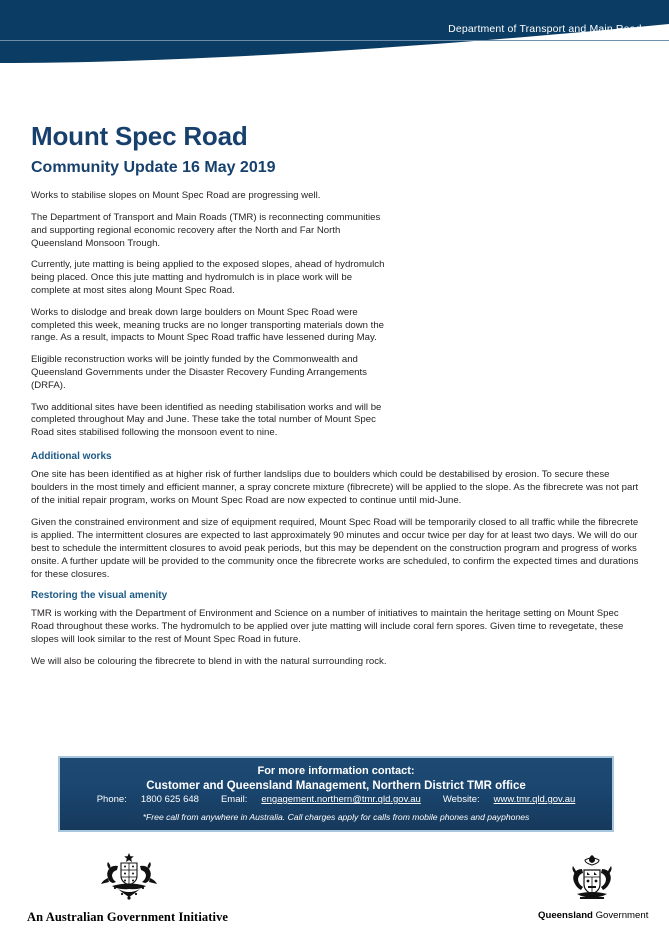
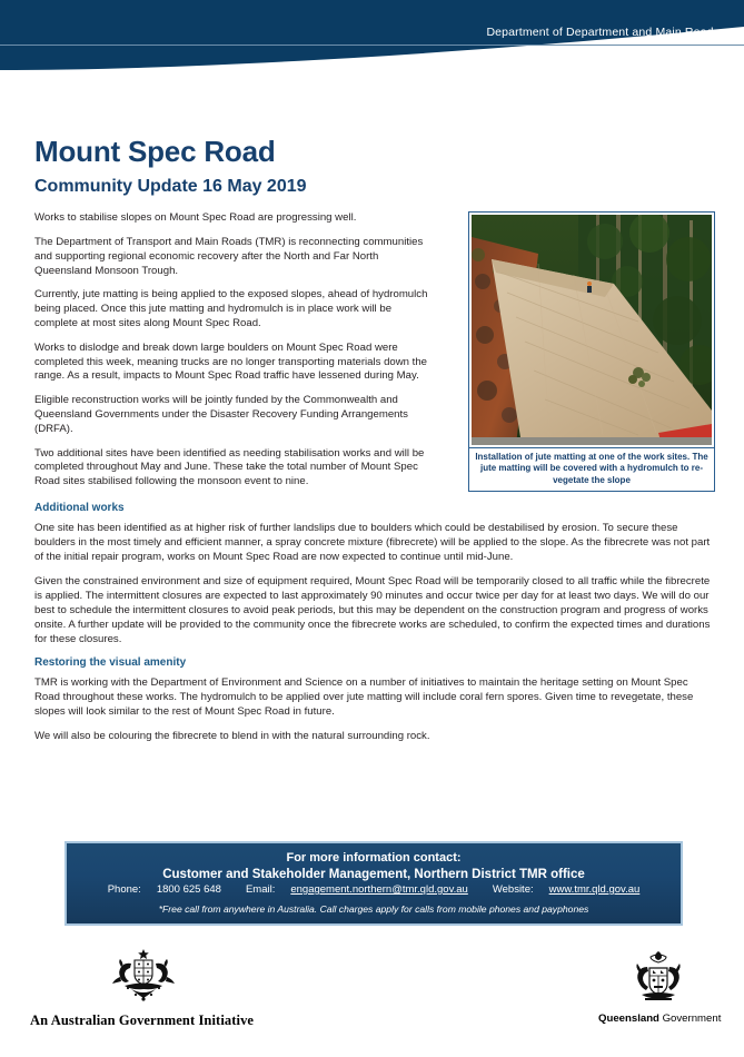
- Department of Transport and Main Roads
+ Department of Department and Main Roads
  Mount Spec Road
  Community Update 16 May 2019
  Works to stabilise slopes on Mount Spec Road are progressing well.
  The Department of Transport and Main Roads (TMR) is reconnecting communities and supporting regional economic recovery after the North and Far North Queensland Monsoon Trough.
  Currently, jute matting is being applied to the exposed slopes, ahead of hydromulch being placed. Once this jute matting and hydromulch is in place work will be complete at most sites along Mount Spec Road.
  Works to dislodge and break down large boulders on Mount Spec Road were completed this week, meaning trucks are no longer transporting materials down the range. As a result, impacts to Mount Spec Road traffic have lessened during May.
  Eligible reconstruction works will be jointly funded by the Commonwealth and Queensland Governments under the Disaster Recovery Funding Arrangements (DRFA).
  Two additional sites have been identified as needing stabilisation works and will be completed throughout May and June. These take the total number of Mount Spec Road sites stabilised following the monsoon event to nine.
+ Installation of jute matting at one of the work sites. The jute matting will be covered with a hydromulch to re-vegetate the slope
  Additional works
  One site has been identified as at higher risk of further landslips due to boulders which could be destabilised by erosion. To secure these boulders in the most timely and efficient manner, a spray concrete mixture (fibrecrete) will be applied to the slope. As the fibrecrete was not part of the initial repair program, works on Mount Spec Road are now expected to continue until mid-June.
  Given the constrained environment and size of equipment required, Mount Spec Road will be temporarily closed to all traffic while the fibrecrete is applied. The intermittent closures are expected to last approximately 90 minutes and occur twice per day for at least two days. We will do our best to schedule the intermittent closures to avoid peak periods, but this may be dependent on the construction program and progress of works onsite. A further update will be provided to the community once the fibrecrete works are scheduled, to confirm the expected times and durations for these closures.
  Restoring the visual amenity
  TMR is working with the Department of Environment and Science on a number of initiatives to maintain the heritage setting on Mount Spec Road throughout these works. The hydromulch to be applied over jute matting will include coral fern spores. Given time to revegetate, these slopes will look similar to the rest of Mount Spec Road in future.
  We will also be colouring the fibrecrete to blend in with the natural surrounding rock.
  For more information contact:
- Customer and Queensland Management, Northern District TMR office
+ Customer and Stakeholder Management, Northern District TMR office
  Phone: 1800 625 648 Email: engagement.northern@tmr.qld.gov.au Website: www.tmr.qld.gov.au
  *Free call from anywhere in Australia. Call charges apply for calls from mobile phones and payphones
  An Australian Government Initiative
  Queensland Government
